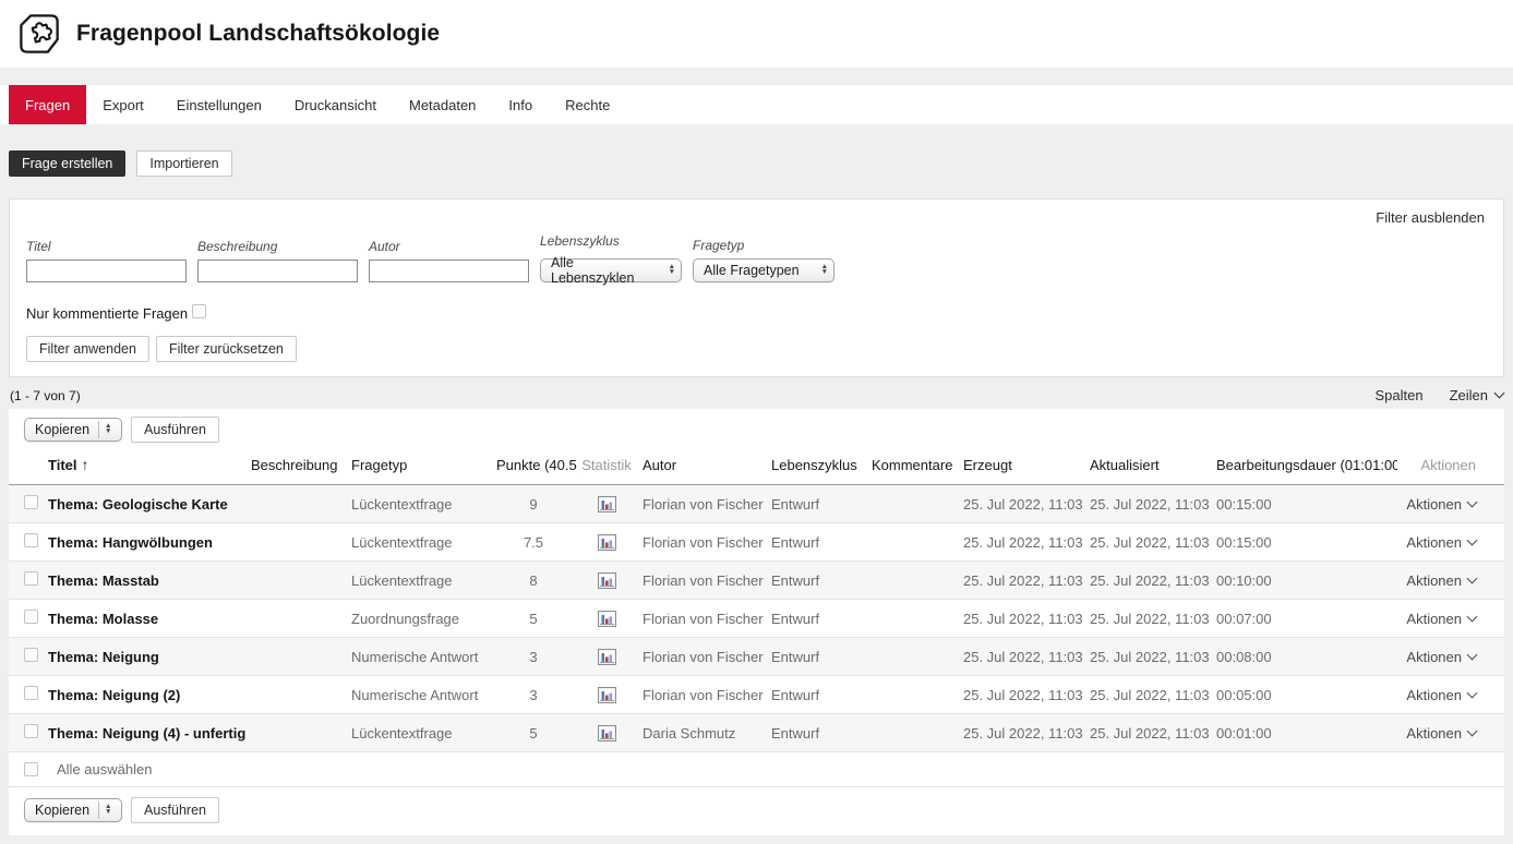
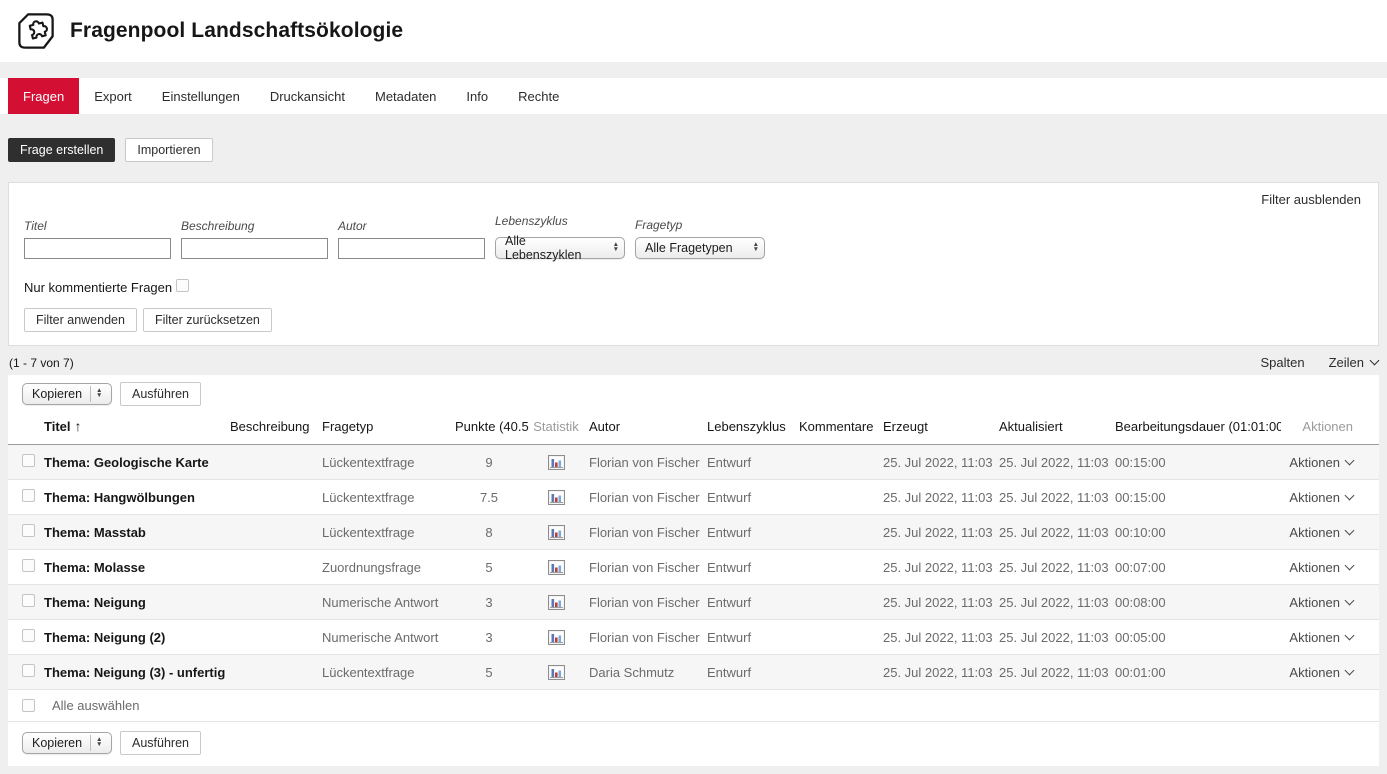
  Fragenpool Landschaftsökologie
  Fragen
  Export
  Einstellungen
  Druckansicht
  Metadaten
  Info
  Rechte
  Frage erstellen
  Importieren
  Filter ausblenden
  Titel
  Beschreibung
  Autor
  Lebenszyklus
  Alle Lebenszyklen
  Fragetyp
  Alle Fragetypen
  Nur kommentierte Fragen
  Filter anwenden
  Filter zurücksetzen
  (1 - 7 von 7)
  Spalten
  Zeilen
  Kopieren
  Ausführen
  	Titel ↑	Beschreibung	Fragetyp	Punkte (40.5	Statistik	Autor	Lebenszyklus	Kommentare	Erzeugt	Aktualisiert	Bearbeitungsdauer (01:01:00	Aktionen
  	Thema: Geologische Karte		Lückentextfrage	9		Florian von Fischer	Entwurf		25. Jul 2022, 11:03	25. Jul 2022, 11:03	00:15:00	Aktionen
  	Thema: Hangwölbungen		Lückentextfrage	7.5		Florian von Fischer	Entwurf		25. Jul 2022, 11:03	25. Jul 2022, 11:03	00:15:00	Aktionen
  	Thema: Masstab		Lückentextfrage	8		Florian von Fischer	Entwurf		25. Jul 2022, 11:03	25. Jul 2022, 11:03	00:10:00	Aktionen
  	Thema: Molasse		Zuordnungsfrage	5		Florian von Fischer	Entwurf		25. Jul 2022, 11:03	25. Jul 2022, 11:03	00:07:00	Aktionen
  	Thema: Neigung		Numerische Antwort	3		Florian von Fischer	Entwurf		25. Jul 2022, 11:03	25. Jul 2022, 11:03	00:08:00	Aktionen
  	Thema: Neigung (2)		Numerische Antwort	3		Florian von Fischer	Entwurf		25. Jul 2022, 11:03	25. Jul 2022, 11:03	00:05:00	Aktionen
- 	Thema: Neigung (4) - unfertig		Lückentextfrage	5		Daria Schmutz	Entwurf		25. Jul 2022, 11:03	25. Jul 2022, 11:03	00:01:00	Aktionen
+ 	Thema: Neigung (3) - unfertig		Lückentextfrage	5		Daria Schmutz	Entwurf		25. Jul 2022, 11:03	25. Jul 2022, 11:03	00:01:00	Aktionen
  Alle auswählen
  Kopieren
  Ausführen
